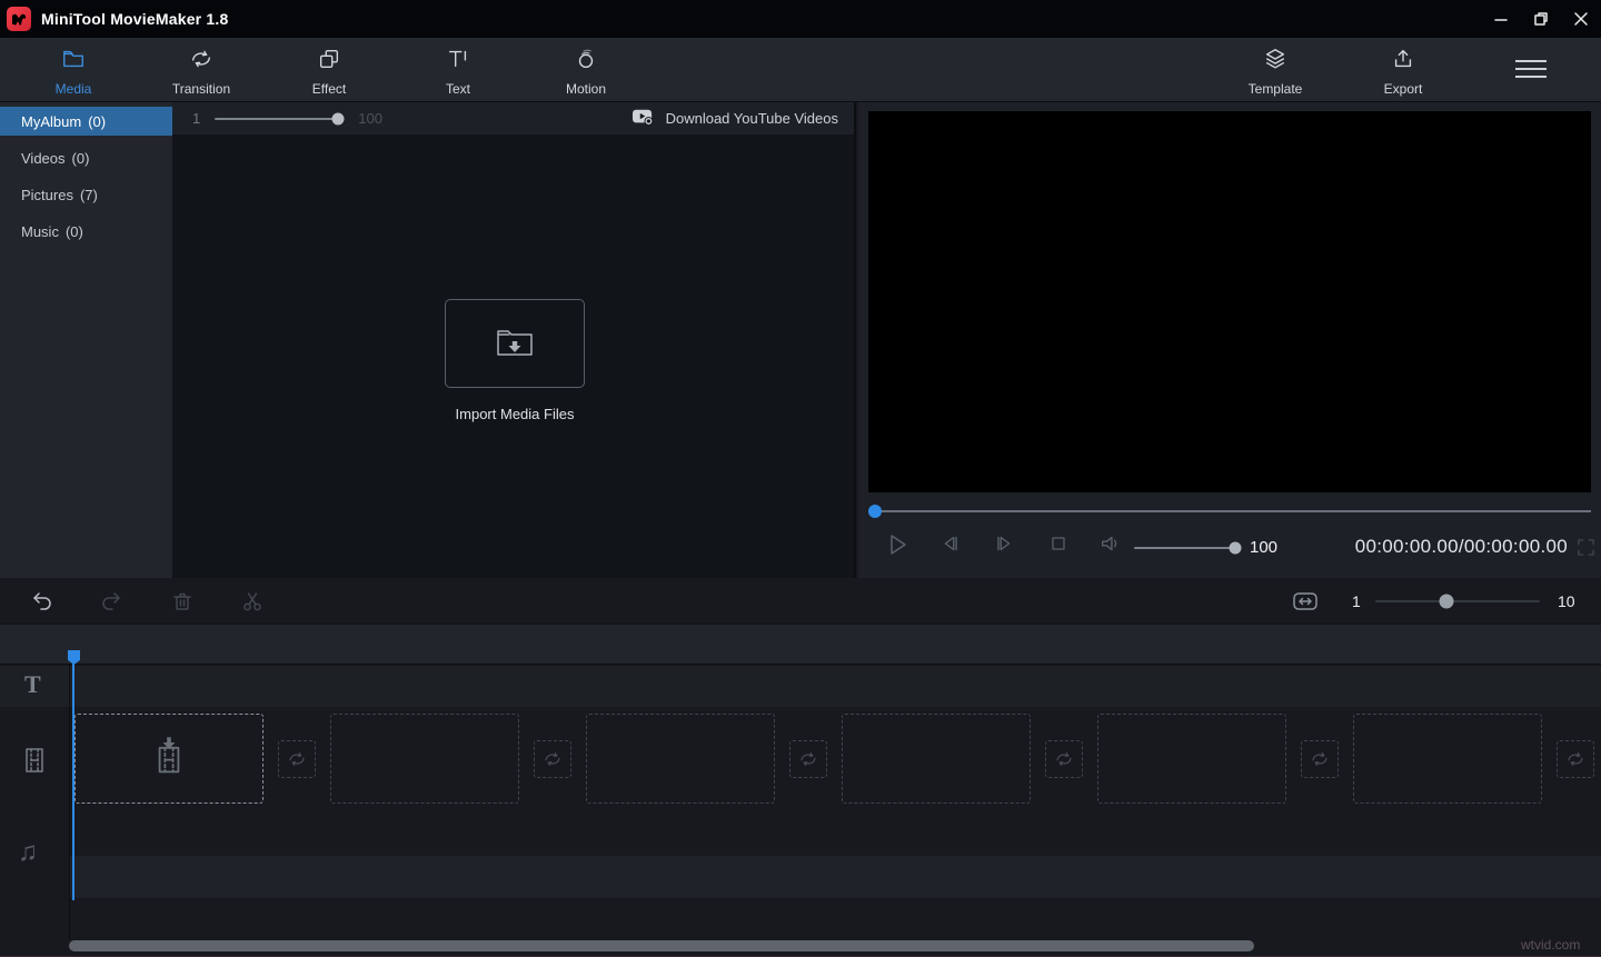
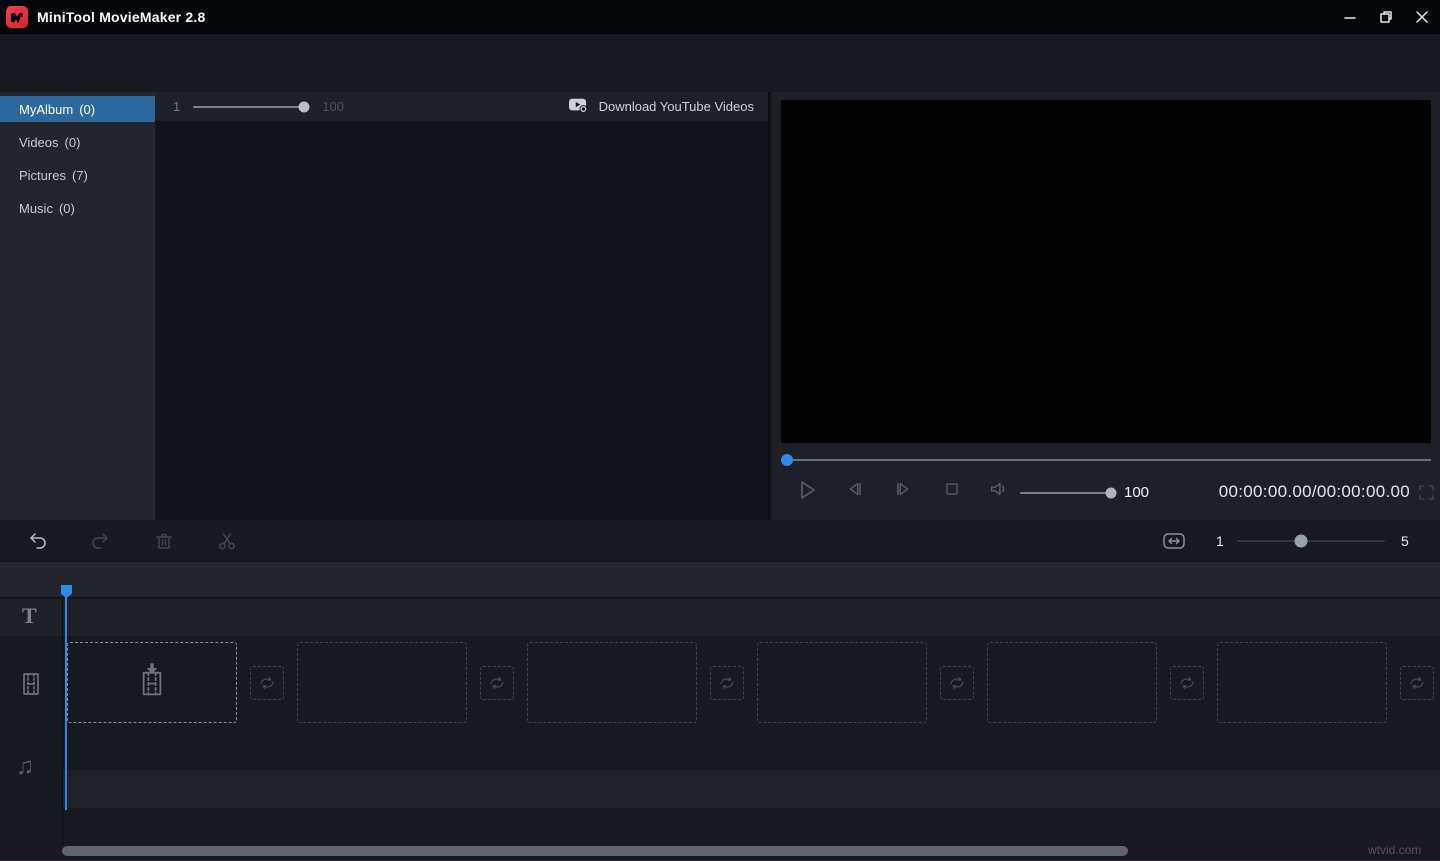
- MiniTool MovieMaker 1.8
+ MiniTool MovieMaker 2.8
- Media
- Transition
- Effect
- Text
- Motion
- Template
- Export
  MyAlbum
  (0)
  Videos
  (0)
  Pictures
  (7)
  Music
  (0)
  1
  100
  Download YouTube Videos
- Import Media Files
  100
  00:00:00.00/00:00:00.00
  1
- 10
+ 5
  T
  ♫
  wtvid.com
